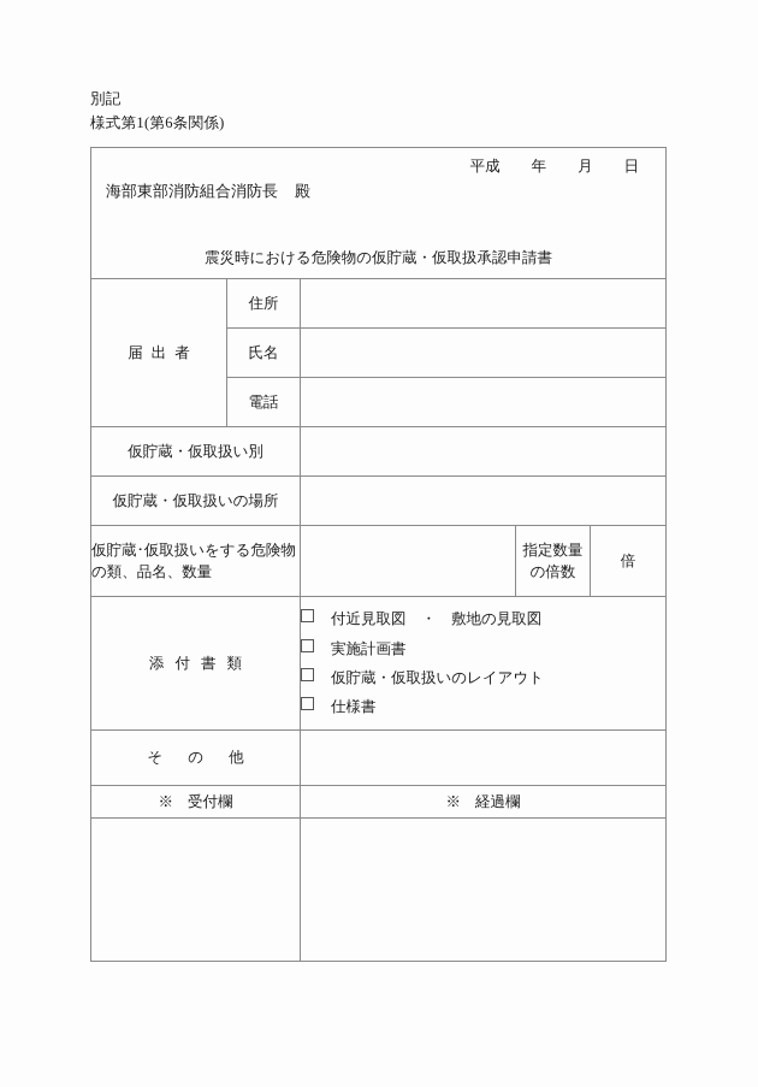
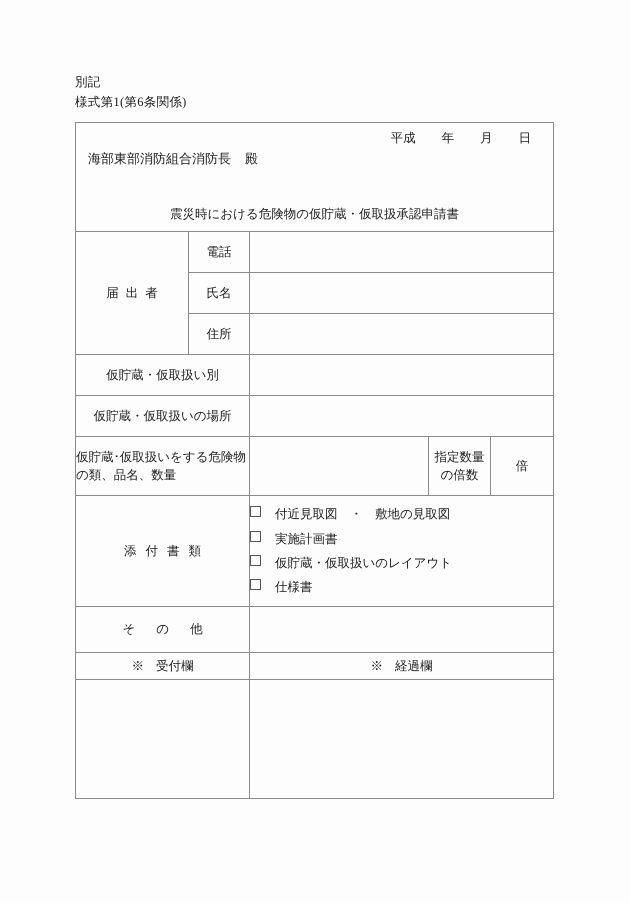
  別記
  様式第1(第6条関係)
  平成 年 月 日 海部東部消防組合消防長 殿 震災時における危険物の仮貯蔵・仮取扱承認申請書
- 届出者	住所
+ 届出者	電話
  氏名
- 電話
+ 住所
  仮貯蔵・仮取扱い別
  仮貯蔵・仮取扱いの場所
  仮貯蔵･仮取扱いをする危険物 の類、品名、数量		指定数量 の倍数	倍
  添付書類	付近見取図 ・ 敷地の見取図 実施計画書 仮貯蔵・仮取扱いのレイアウト 仕様書
  そ の 他
  ※ 受付欄	※ 経過欄
